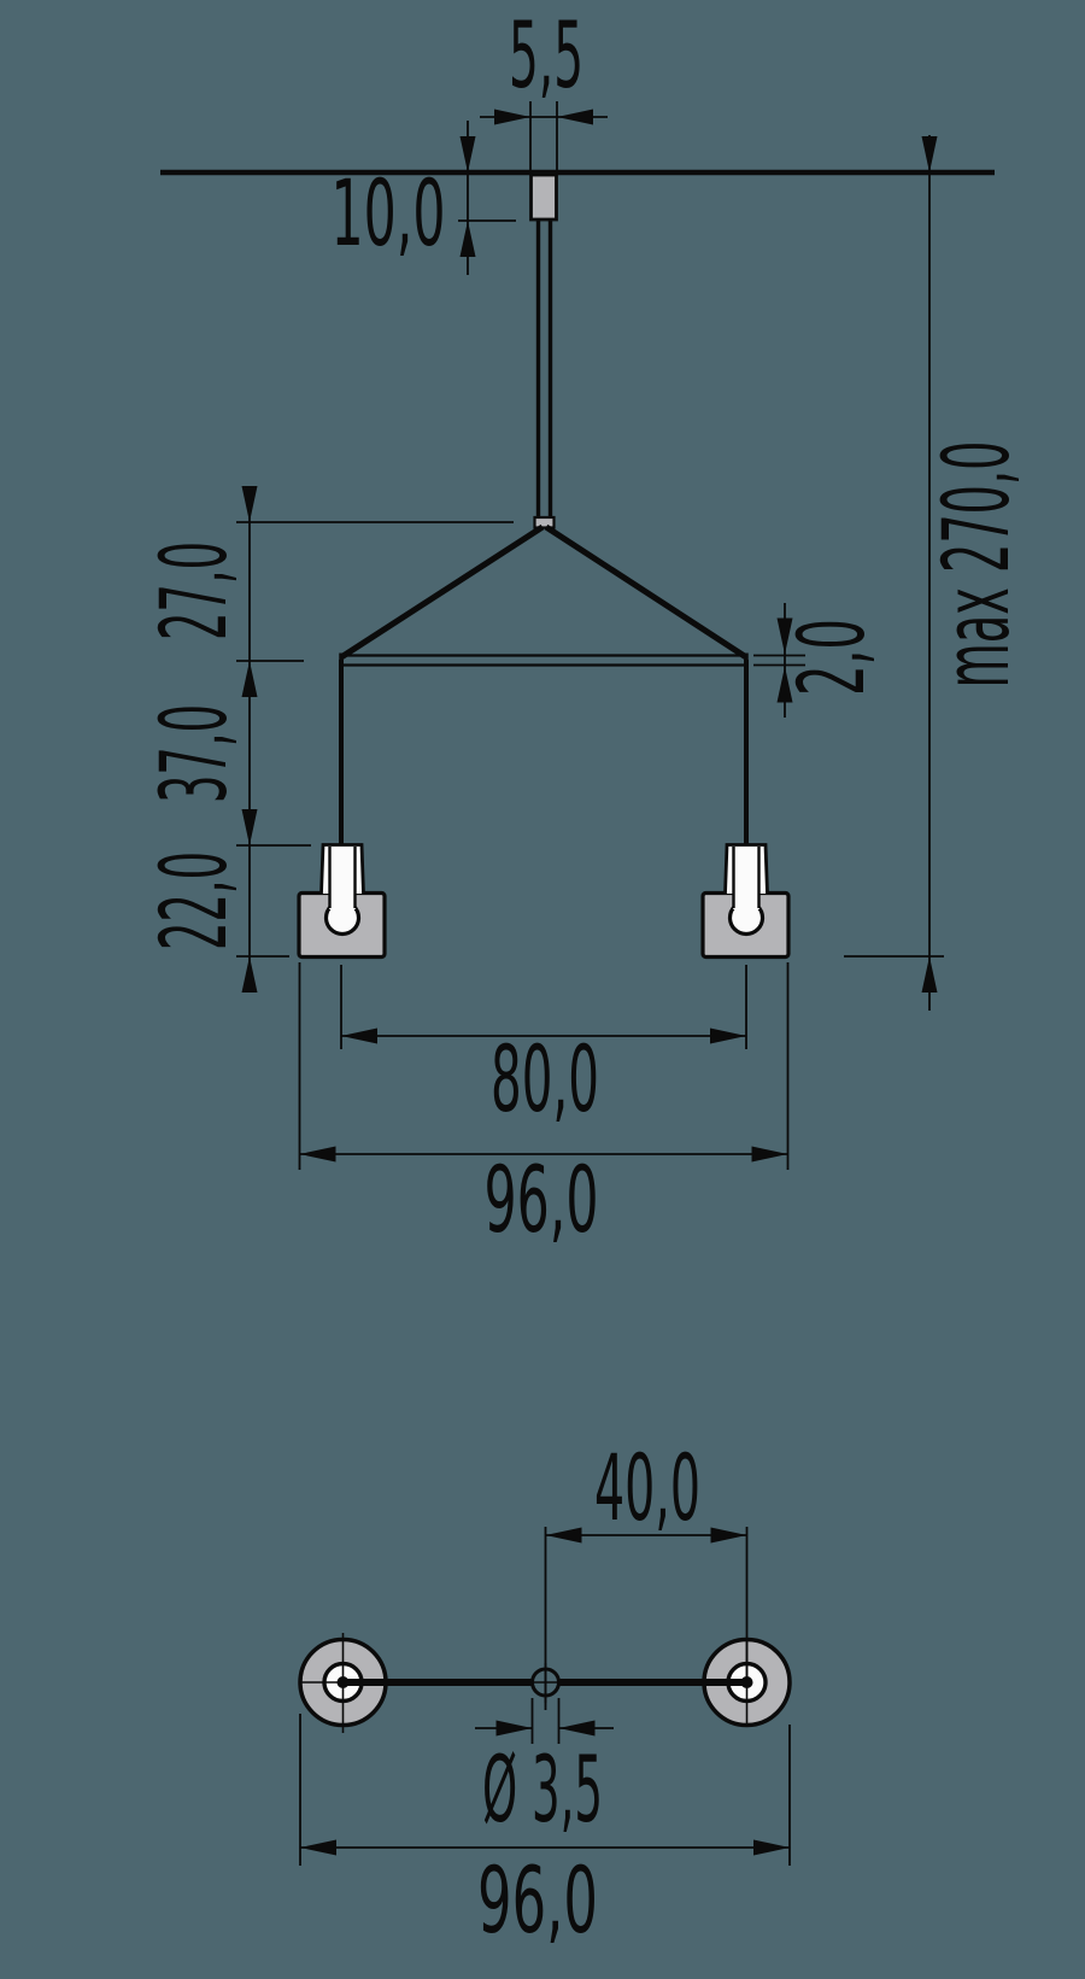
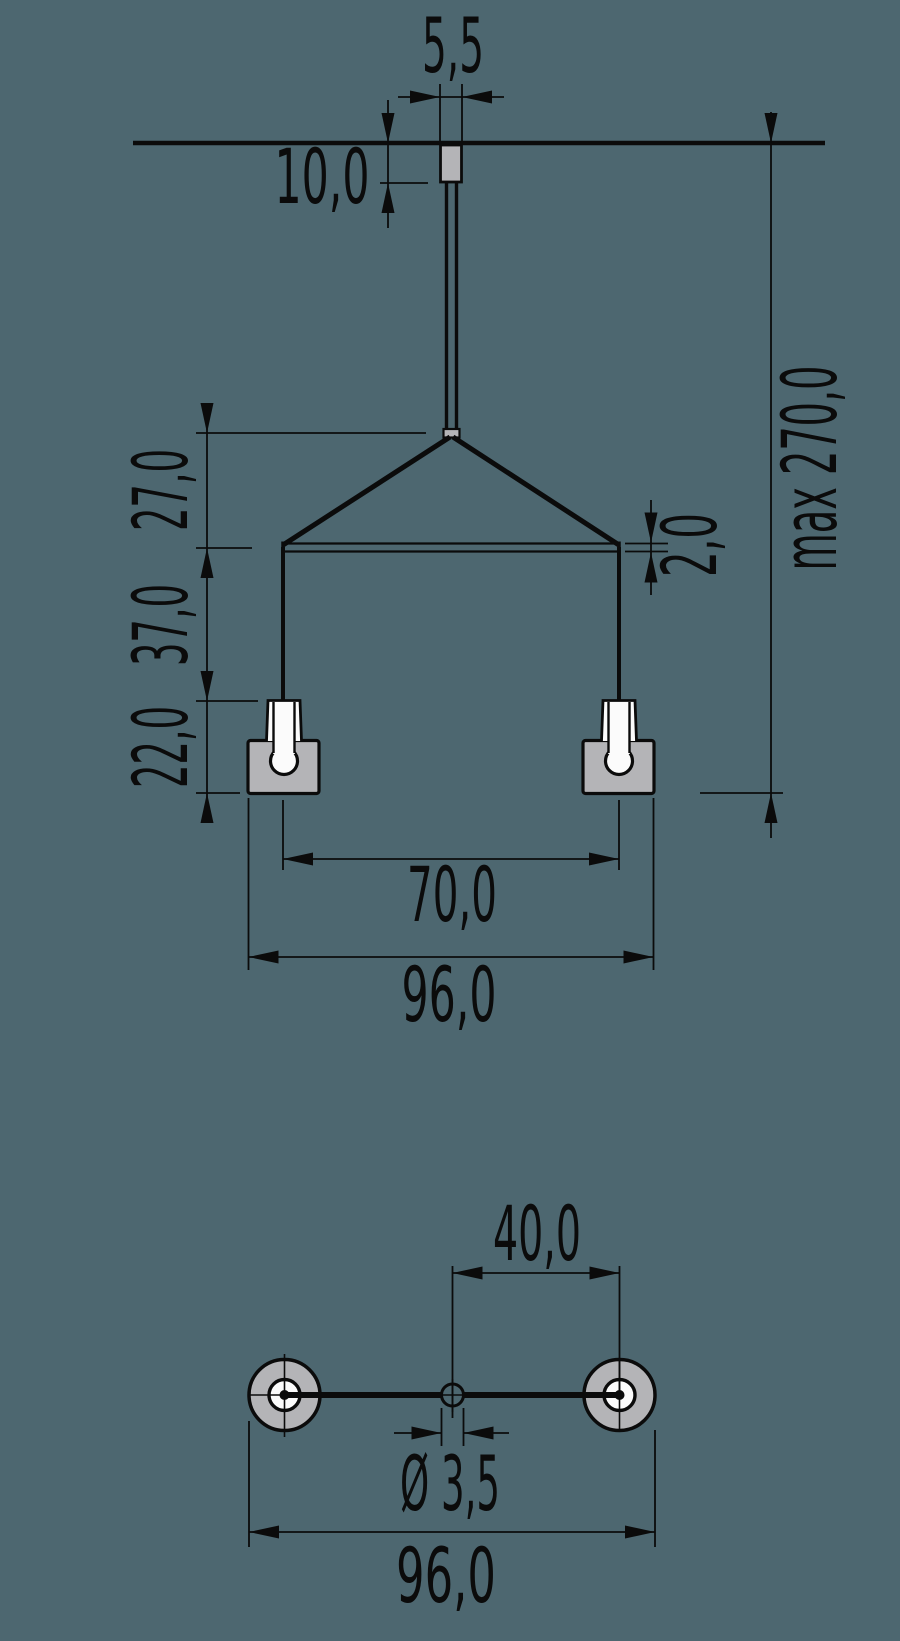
  5,5
  10,0
- 80,0
+ 70,0
  96,0
  40,0
  Ø 3,5
  96,0
